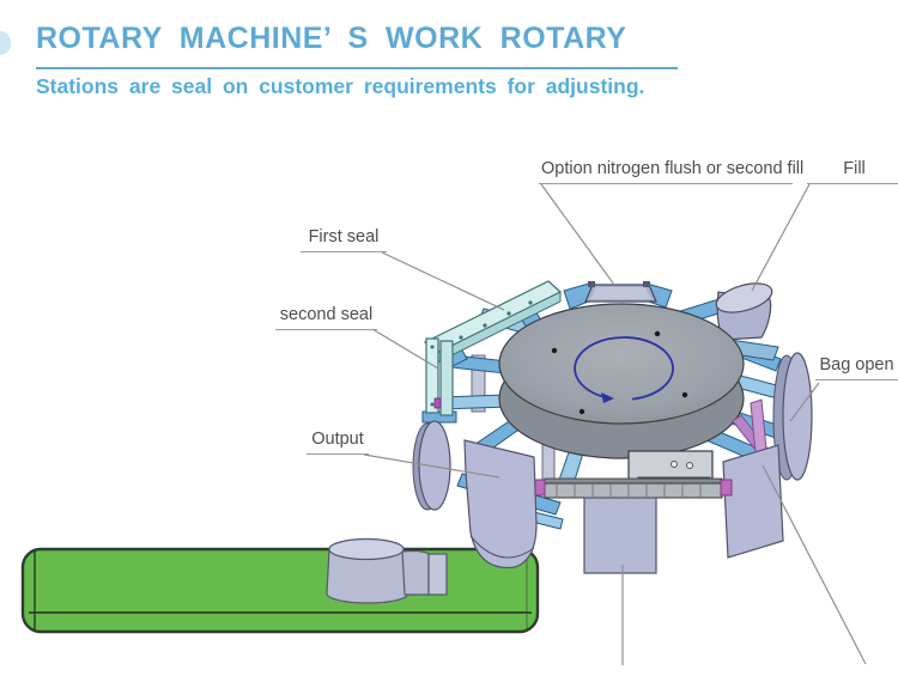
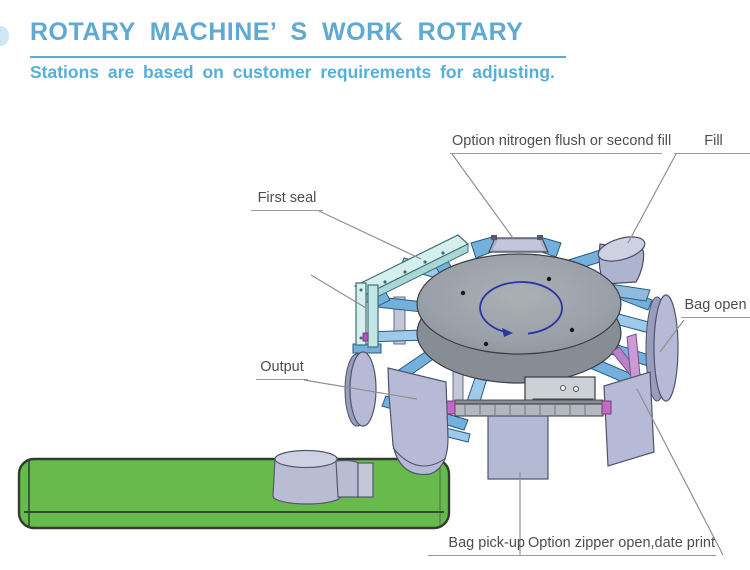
  ROTARY MACHINE’ S WORK ROTARY
- Stations are seal on customer requirements for adjusting.
+ Stations are based on customer requirements for adjusting.
  Option nitrogen flush or second fill
  Fill
  First seal
- second seal
  Bag open
  Output
+ Bag pick-up
+ Option zipper open,date print
